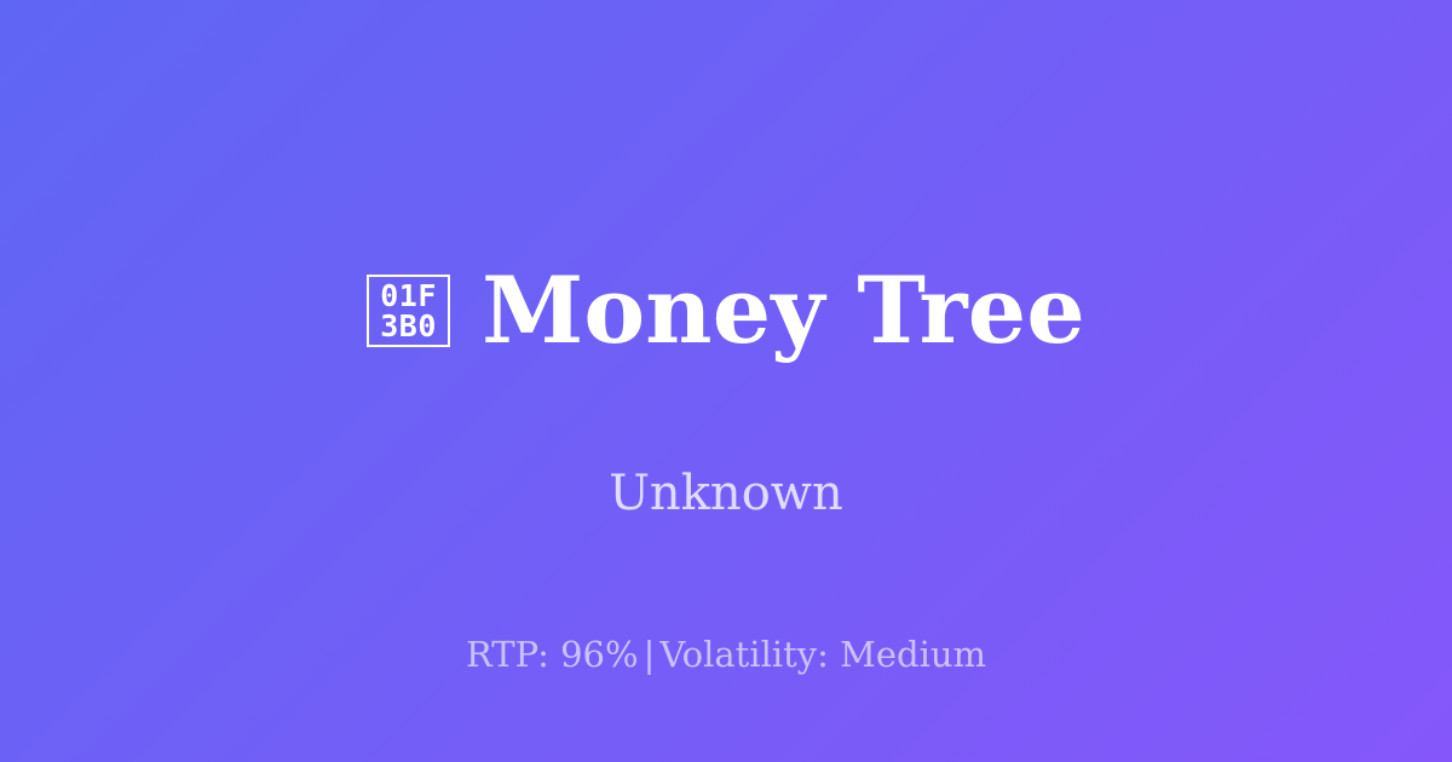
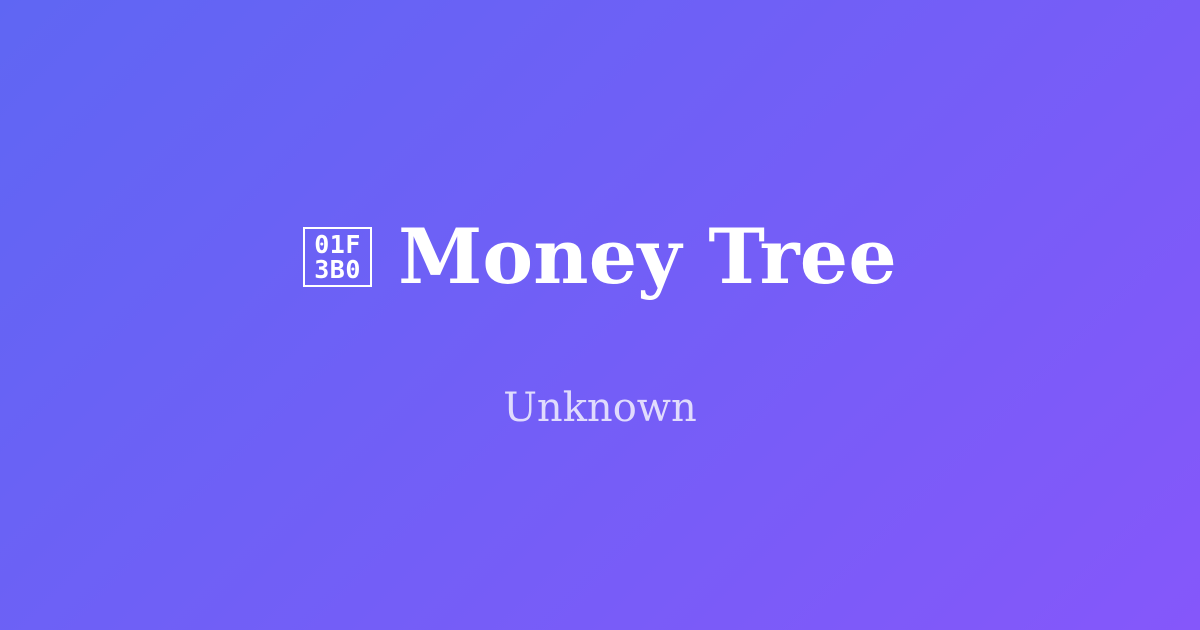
  01F
  3B0
  Money Tree
  Unknown
- RTP: 96%|Volatility: Medium
